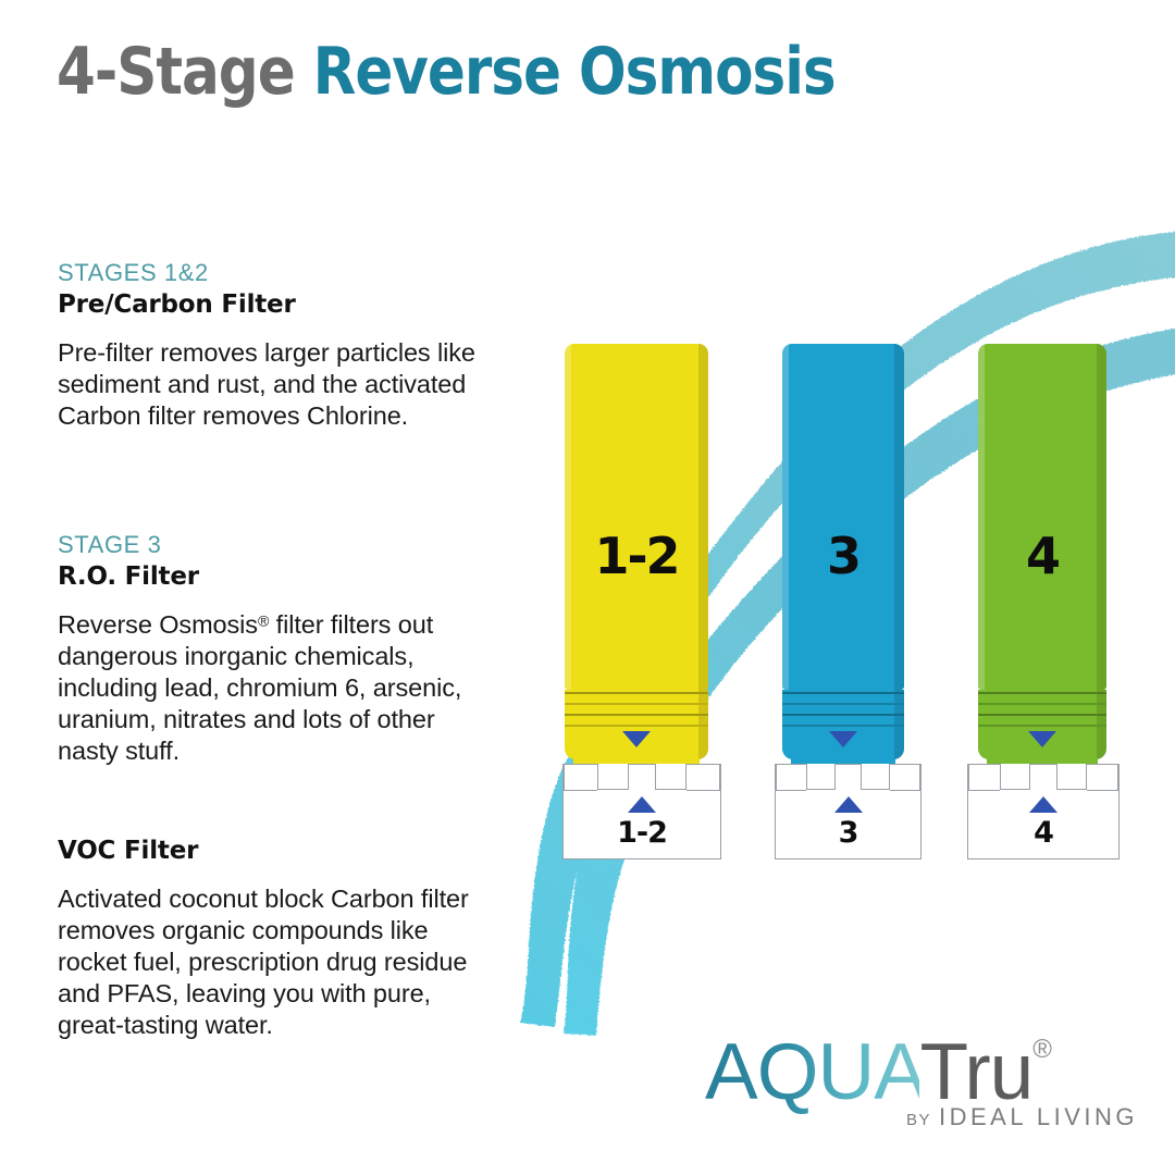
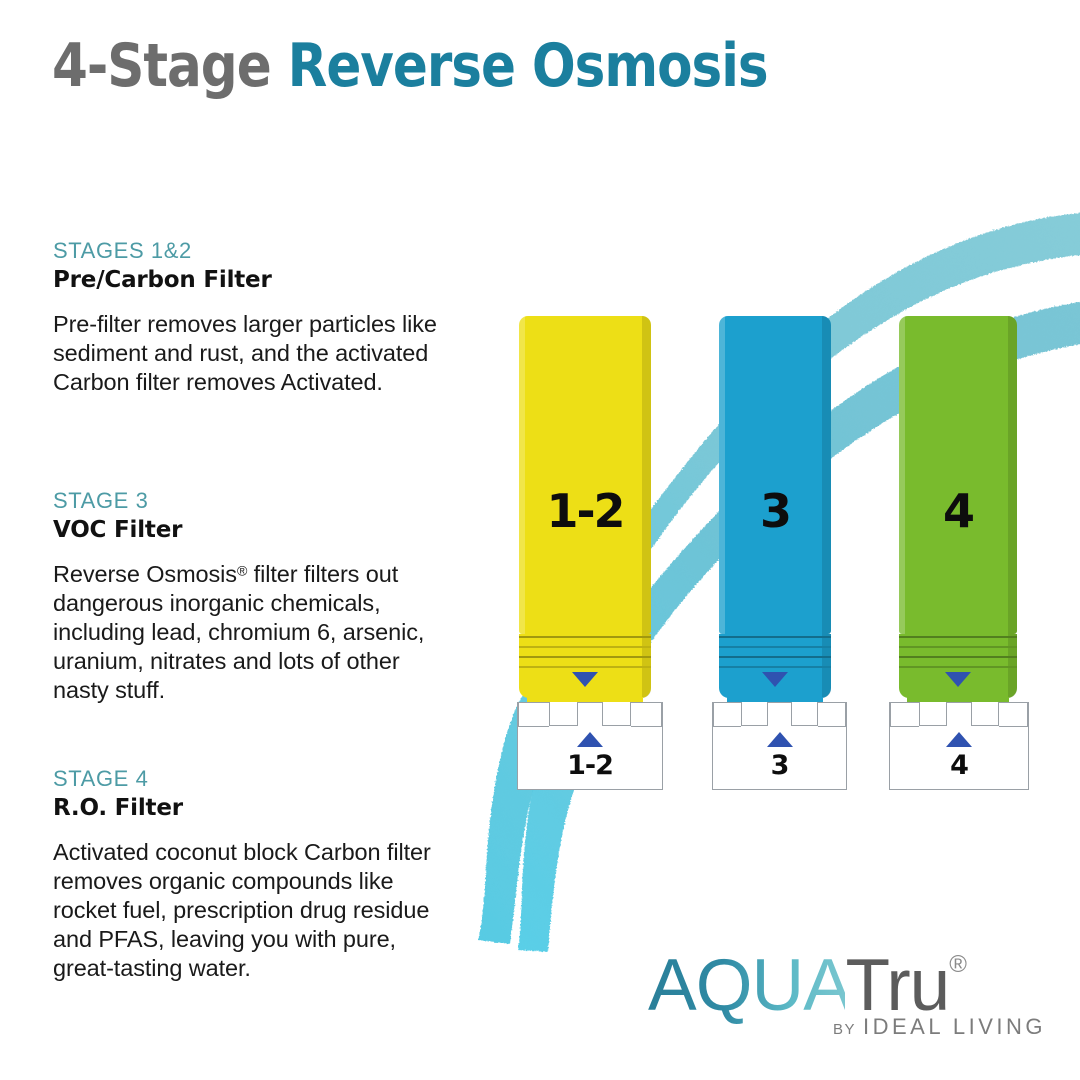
  4-Stage Reverse Osmosis
  STAGES 1&2
  Pre/Carbon Filter
- Pre-filter removes larger particles like sediment and rust, and the activated Carbon filter removes Chlorine.
+ Pre-filter removes larger particles like sediment and rust, and the activated Carbon filter removes Activated.
  STAGE 3
- R.O. Filter
+ VOC Filter
  Reverse Osmosis® filter filters out dangerous inorganic chemicals, including lead, chromium 6, arsenic, uranium, nitrates and lots of other nasty stuff.
+ STAGE 4
- VOC Filter
+ R.O. Filter
  Activated coconut block Carbon filter removes organic compounds like rocket fuel, prescription drug residue and PFAS, leaving you with pure, great-tasting water.
  1-2
  1-2
  3
  3
  4
  4
  AQUATru®
  BY IDEAL LIVING
